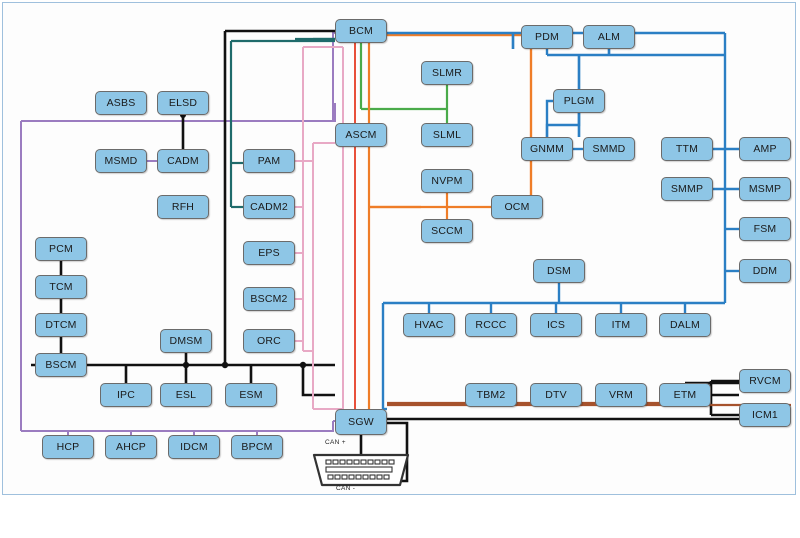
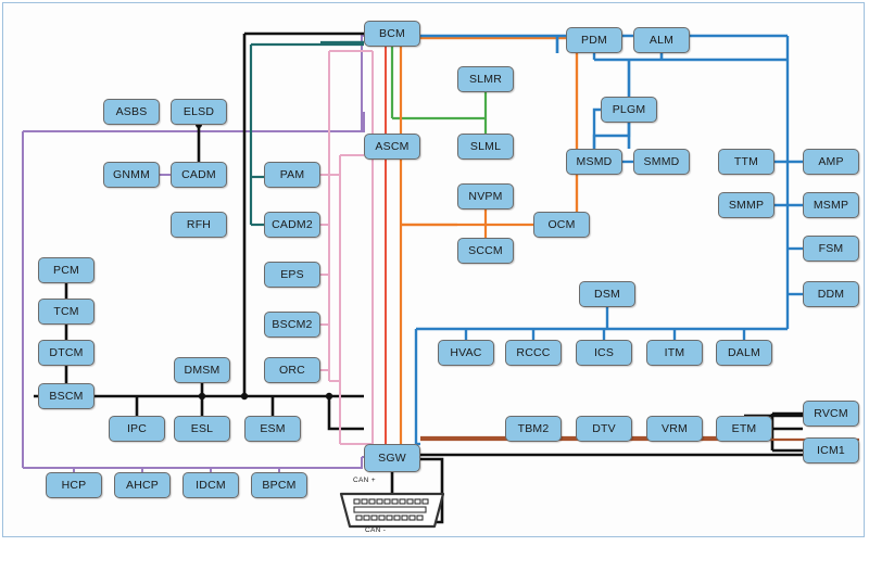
  ASBS
  ELSD
- MSMD
+ GNMM
  CADM
  RFH
  PCM
  TCM
  DTCM
  BSCM
  IPC
  DMSM
  ESL
  ESM
  HCP
  AHCP
  IDCM
  BPCM
  PAM
  CADM2
  EPS
  BSCM2
  ORC
  BCM
  ASCM
  SLMR
  SLML
  NVPM
  SCCM
  OCM
  SGW
  PDM
  ALM
  PLGM
- GNMM
+ MSMD
  SMMD
  TTM
  AMP
  SMMP
  MSMP
  FSM
  DDM
  DSM
  HVAC
  RCCC
  ICS
  ITM
  DALM
  TBM2
  DTV
  VRM
  ETM
  RVCM
  ICM1
